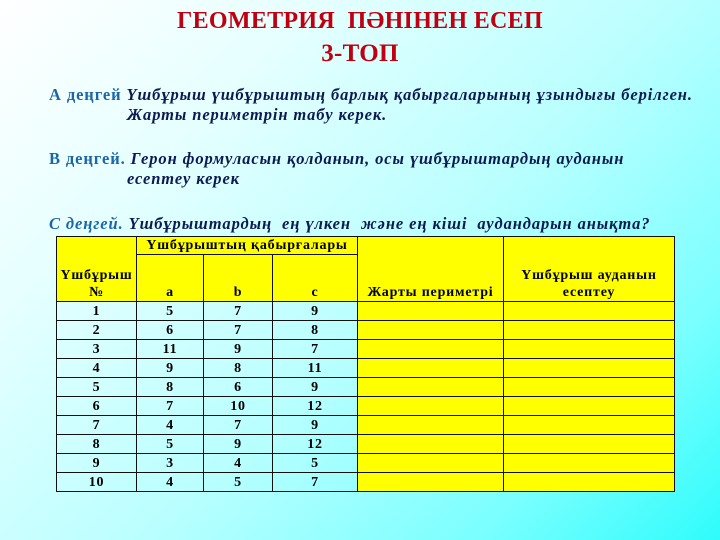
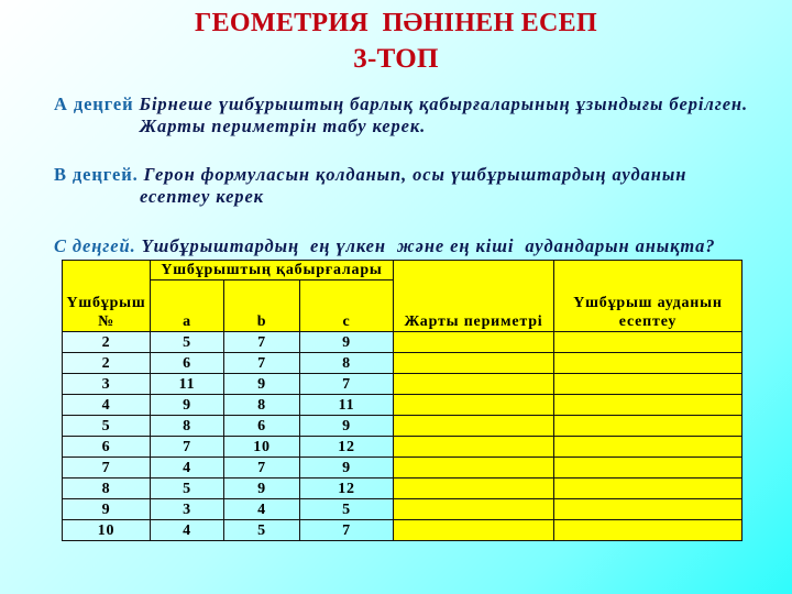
  ГЕОМЕТРИЯ ПӘНІНЕН ЕСЕП
  3-ТОП
- А деңгей Үшбұрыш үшбұрыштың барлық қабырғаларының ұзындығы берілген.
+ А деңгей Бірнеше үшбұрыштың барлық қабырғаларының ұзындығы берілген.
  Жарты периметрін табу керек.
  В деңгей. Герон формуласын қолданып, осы үшбұрыштардың ауданын
  есептеу керек
  С деңгей. Үшбұрыштардың ең үлкен және ең кіші аудандарын анықта?
  Үшбұрыш №	Үшбұрыштың қабырғалары	Жарты периметрі	Үшбұрыш ауданын есептеу
  a	b	c
- 1	5	7	9
+ 2	5	7	9
  2	6	7	8
  3	11	9	7
  4	9	8	11
  5	8	6	9
  6	7	10	12
  7	4	7	9
  8	5	9	12
  9	3	4	5
  10	4	5	7
